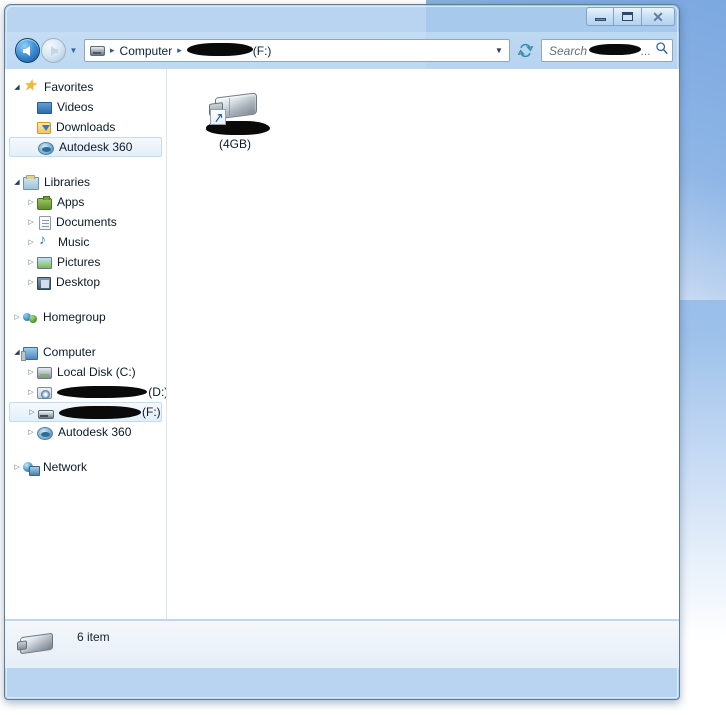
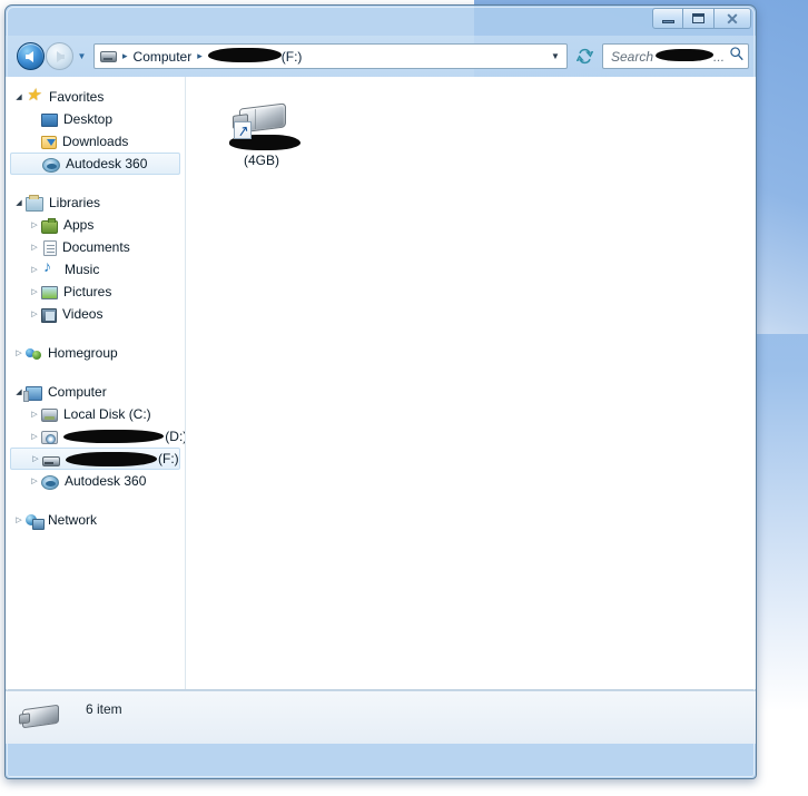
  ✕
  ▼
  ▸
  Computer
  ▸
  (F:)
  ▼
  Search
  ...
  Favorites
- Videos
+ Desktop
  Downloads
  Autodesk 360
  Libraries
  Apps
  Documents
  Music
  Pictures
- Desktop
+ Videos
  Homegroup
  Computer
  Local Disk (C:)
  (D:
  (F:)
  Autodesk 360
  Network
  (4GB)
  6 item
